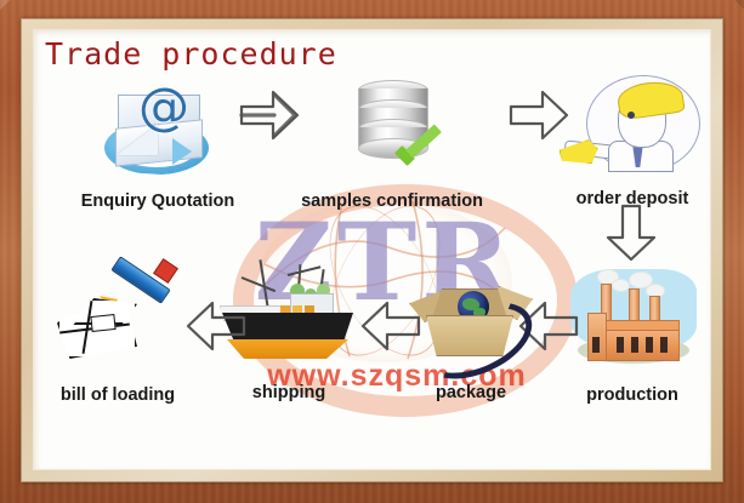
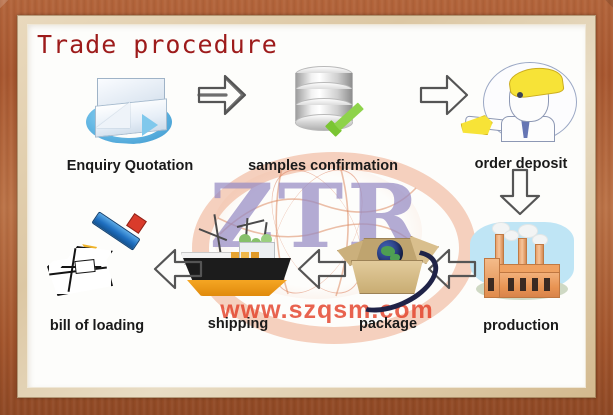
  ZTR
  www.szqsm.com
  Trade procedure
- @
  Enquiry Quotation
  samples confirmation
  order deposit
  production
  package
  shipping
  bill of loading
